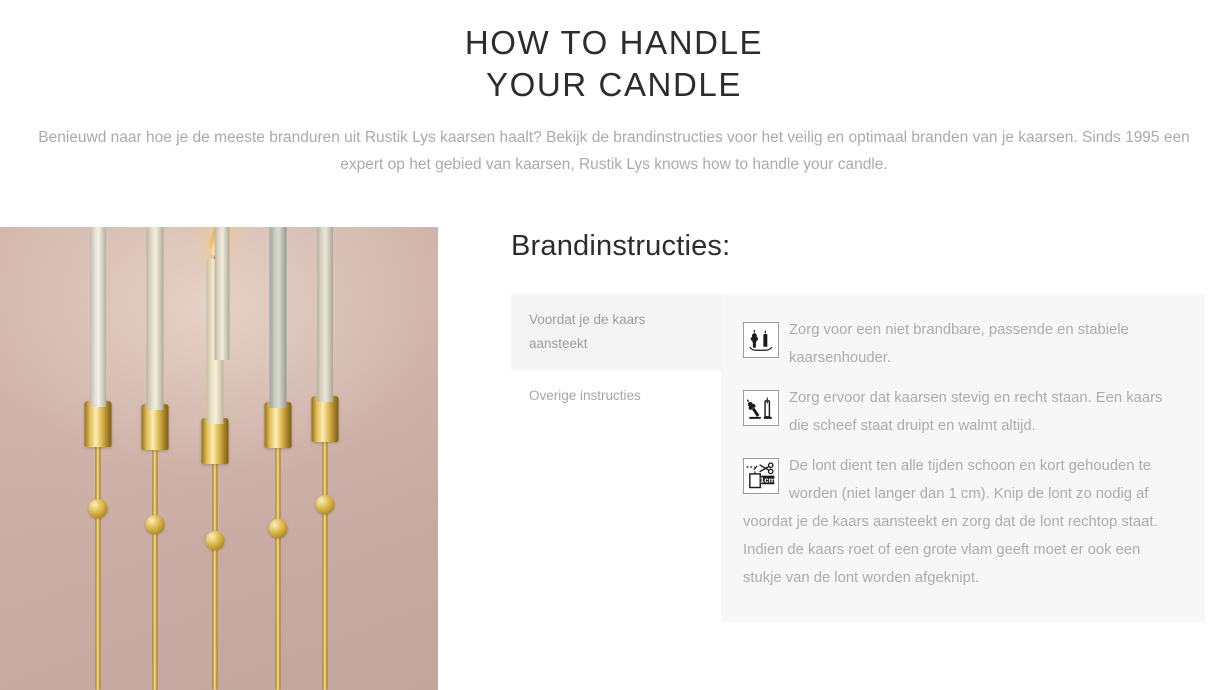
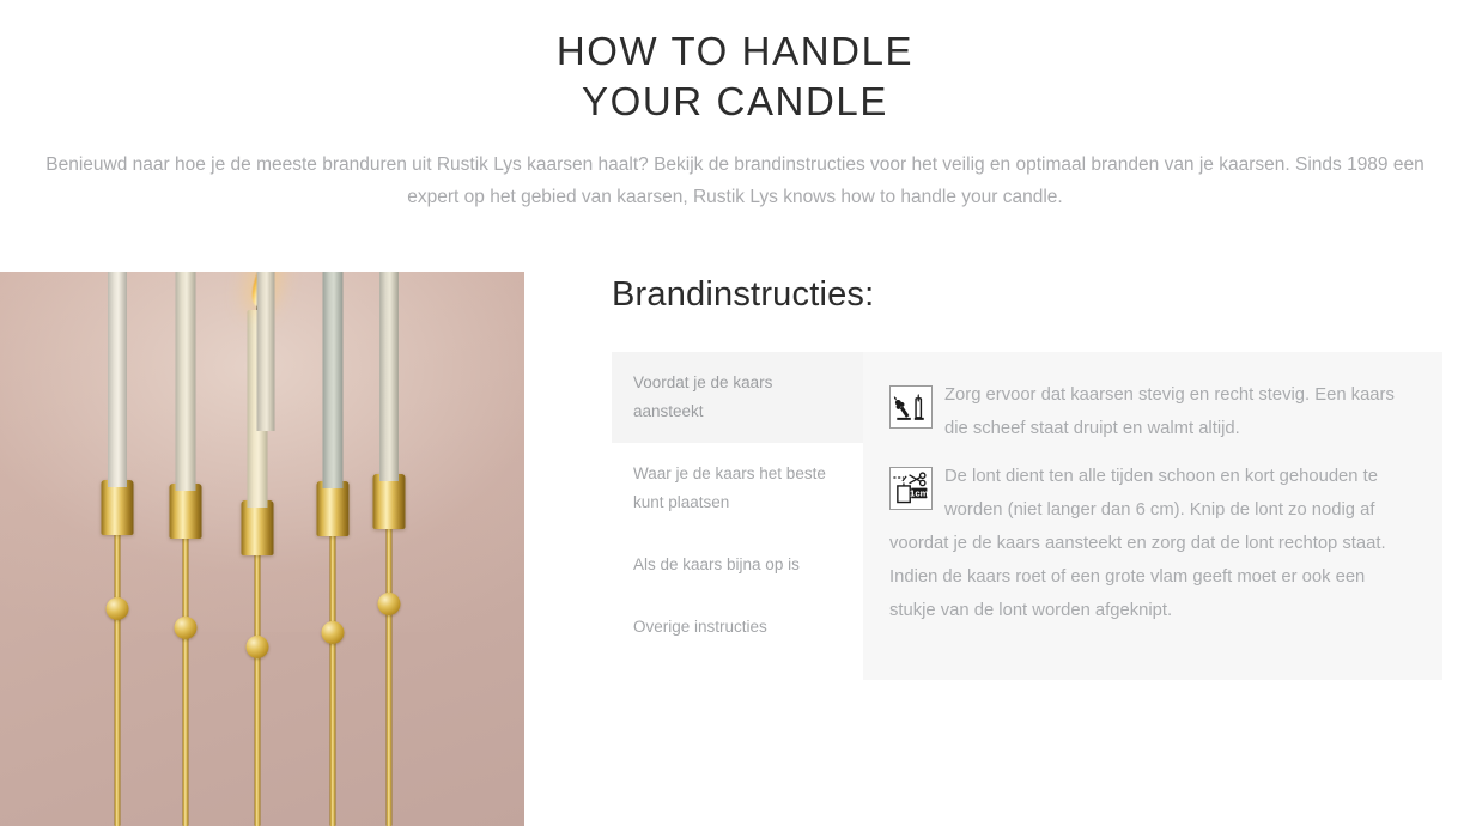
  HOW TO HANDLE
  YOUR CANDLE
- Benieuwd naar hoe je de meeste branduren uit Rustik Lys kaarsen haalt? Bekijk de brandinstructies voor het veilig en optimaal branden van je kaarsen. Sinds 1995 een expert op het gebied van kaarsen, Rustik Lys knows how to handle your candle.
+ Benieuwd naar hoe je de meeste branduren uit Rustik Lys kaarsen haalt? Bekijk de brandinstructies voor het veilig en optimaal branden van je kaarsen. Sinds 1989 een expert op het gebied van kaarsen, Rustik Lys knows how to handle your candle.
  Brandinstructies:
  Voordat je de kaars aansteekt
+ Waar je de kaars het beste kunt plaatsen
+ Als de kaars bijna op is
  Overige instructies
- Zorg voor een niet brandbare, passende en stabiele kaarsenhouder.
- Zorg ervoor dat kaarsen stevig en recht staan. Een kaars die scheef staat druipt en walmt altijd.
+ Zorg ervoor dat kaarsen stevig en recht stevig. Een kaars die scheef staat druipt en walmt altijd.
  1cm
- De lont dient ten alle tijden schoon en kort gehouden te worden (niet langer dan 1 cm). Knip de lont zo nodig af voordat je de kaars aansteekt en zorg dat de lont rechtop staat. Indien de kaars roet of een grote vlam geeft moet er ook een stukje van de lont worden afgeknipt.
+ De lont dient ten alle tijden schoon en kort gehouden te worden (niet langer dan 6 cm). Knip de lont zo nodig af voordat je de kaars aansteekt en zorg dat de lont rechtop staat. Indien de kaars roet of een grote vlam geeft moet er ook een stukje van de lont worden afgeknipt.
